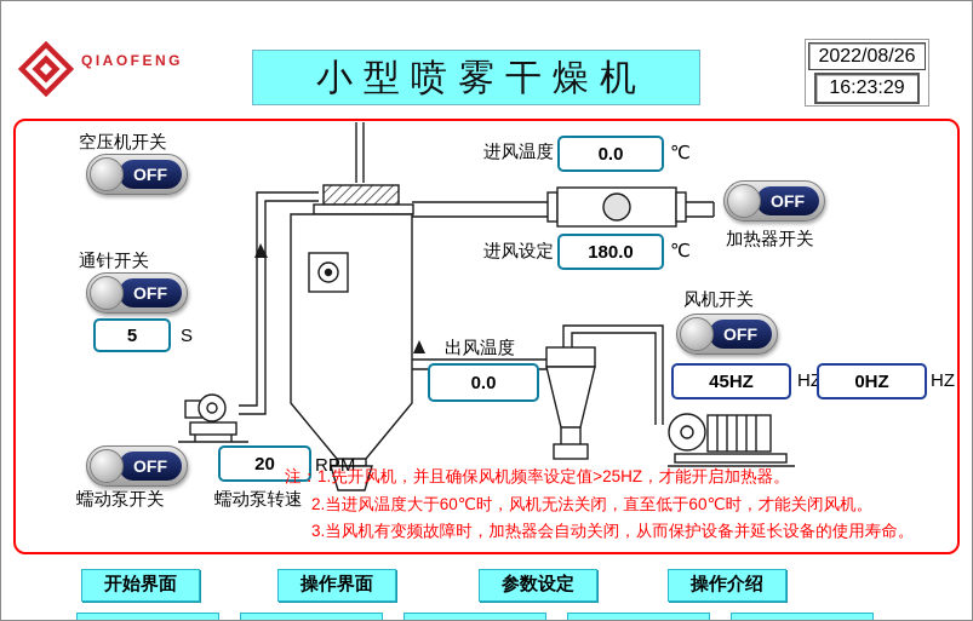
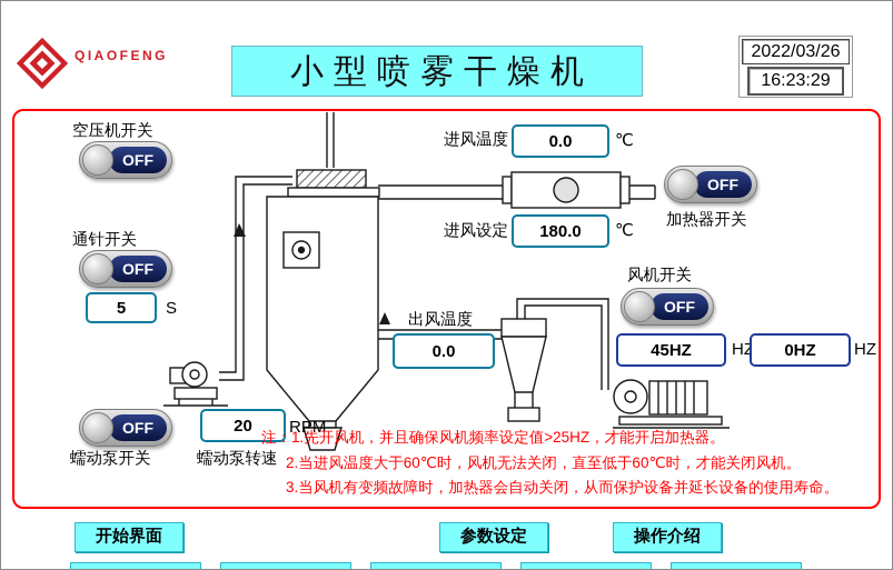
  QIAOFENG
  小型喷雾干燥机
- 2022/08/26
+ 2022/03/26
  16:23:29
  空压机开关
  OFF
  通针开关
  OFF
  5
  S
  OFF
  蠕动泵开关
  20
  RPM
  蠕动泵转速
  进风温度
  0.0
  ℃
  进风设定
  180.0
  ℃
  OFF
  加热器开关
  出风温度
  0.0
  风机开关
  OFF
  45HZ
  0HZ
  HZ
  注：1.先开风机，并且确保风机频率设定值>25HZ，才能开启加热器。
  2.当进风温度大于60℃时，风机无法关闭，直至低于60℃时，才能关闭风机。
  3.当风机有变频故障时，加热器会自动关闭，从而保护设备并延长设备的使用寿命。
  开始界面
- 操作界面
  参数设定
  操作介绍
